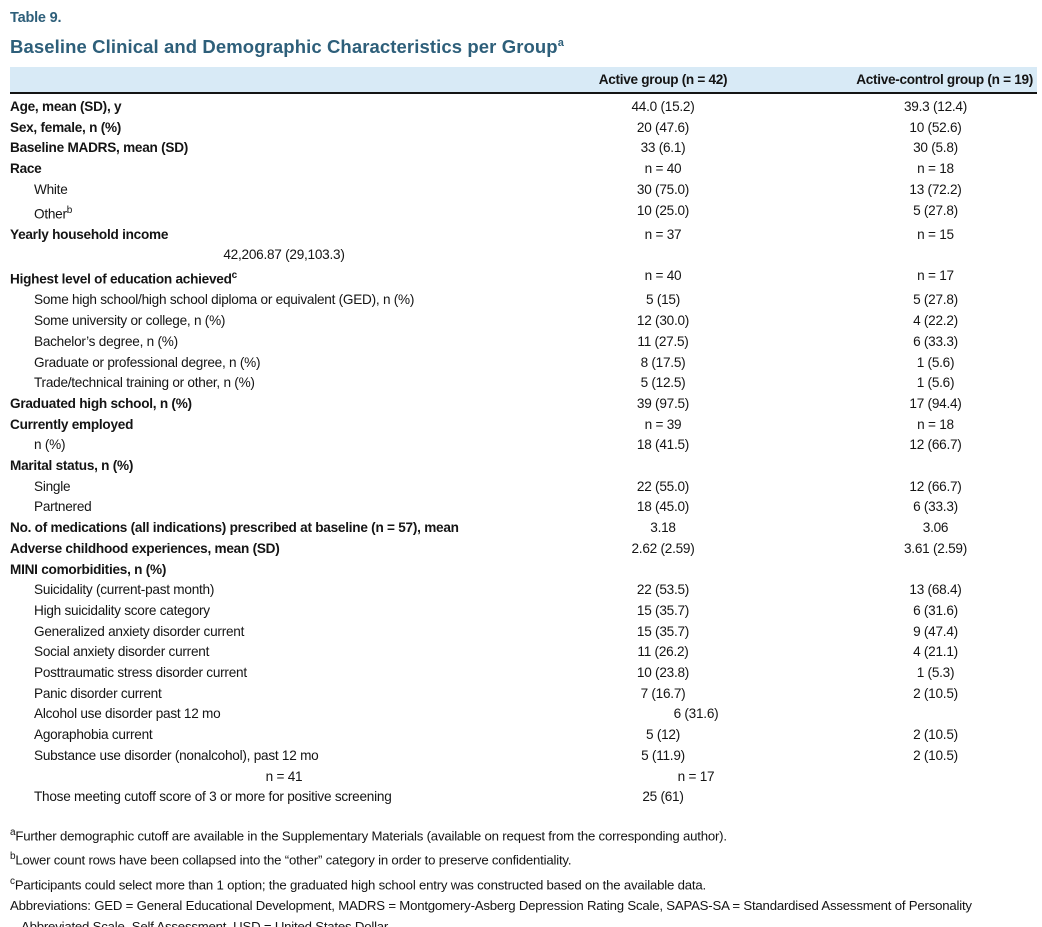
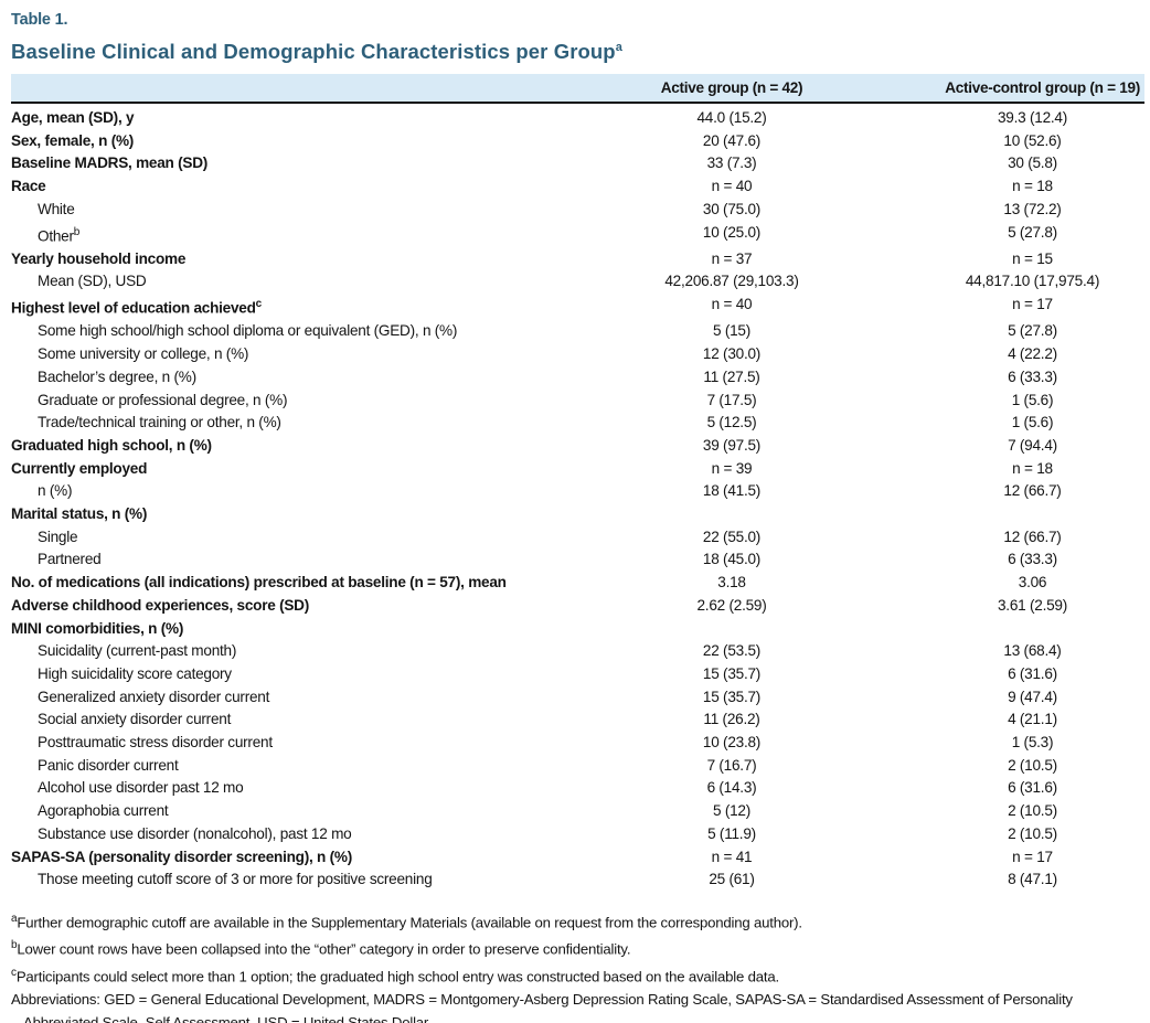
- Table 9.
+ Table 1.
  Baseline Clinical and Demographic Characteristics per Groupa
  Active group (n = 42)
  Active-control group (n = 19)
  Age, mean (SD), y
  44.0 (15.2)
  39.3 (12.4)
  Sex, female, n (%)
  20 (47.6)
  10 (52.6)
  Baseline MADRS, mean (SD)
- 33 (6.1)
+ 33 (7.3)
  30 (5.8)
  Race
  n = 40
  n = 18
  White
  30 (75.0)
  13 (72.2)
  Otherb
  10 (25.0)
  5 (27.8)
  Yearly household income
  n = 37
  n = 15
+ Mean (SD), USD
  42,206.87 (29,103.3)
+ 44,817.10 (17,975.4)
  Highest level of education achievedc
  n = 40
  n = 17
  Some high school/high school diploma or equivalent (GED), n (%)
  5 (15)
  5 (27.8)
  Some university or college, n (%)
  12 (30.0)
  4 (22.2)
  Bachelor’s degree, n (%)
  11 (27.5)
  6 (33.3)
  Graduate or professional degree, n (%)
- 8 (17.5)
+ 7 (17.5)
  1 (5.6)
  Trade/technical training or other, n (%)
  5 (12.5)
  1 (5.6)
  Graduated high school, n (%)
  39 (97.5)
- 17 (94.4)
+ 7 (94.4)
  Currently employed
  n = 39
  n = 18
  n (%)
  18 (41.5)
  12 (66.7)
  Marital status, n (%)
  Single
  22 (55.0)
  12 (66.7)
  Partnered
  18 (45.0)
  6 (33.3)
  No. of medications (all indications) prescribed at baseline (n = 57), mean
  3.18
  3.06
- Adverse childhood experiences, mean (SD)
+ Adverse childhood experiences, score (SD)
  2.62 (2.59)
  3.61 (2.59)
  MINI comorbidities, n (%)
  Suicidality (current-past month)
  22 (53.5)
  13 (68.4)
  High suicidality score category
  15 (35.7)
  6 (31.6)
  Generalized anxiety disorder current
  15 (35.7)
  9 (47.4)
  Social anxiety disorder current
  11 (26.2)
  4 (21.1)
  Posttraumatic stress disorder current
  10 (23.8)
  1 (5.3)
  Panic disorder current
  7 (16.7)
  2 (10.5)
  Alcohol use disorder past 12 mo
+ 6 (14.3)
  6 (31.6)
  Agoraphobia current
  5 (12)
  2 (10.5)
  Substance use disorder (nonalcohol), past 12 mo
  5 (11.9)
  2 (10.5)
+ SAPAS-SA (personality disorder screening), n (%)
  n = 41
  n = 17
  Those meeting cutoff score of 3 or more for positive screening
  25 (61)
+ 8 (47.1)
  aFurther demographic cutoff are available in the Supplementary Materials (available on request from the corresponding author).
  bLower count rows have been collapsed into the “other” category in order to preserve confidentiality.
  cParticipants could select more than 1 option; the graduated high school entry was constructed based on the available data.
  Abbreviations: GED = General Educational Development, MADRS = Montgomery-Asberg Depression Rating Scale, SAPAS-SA = Standardised Assessment of Personality
